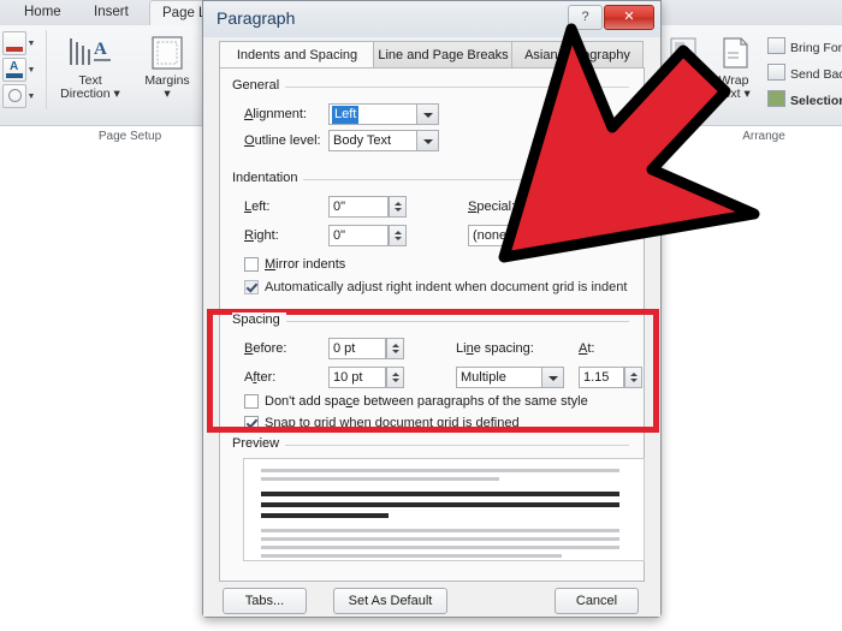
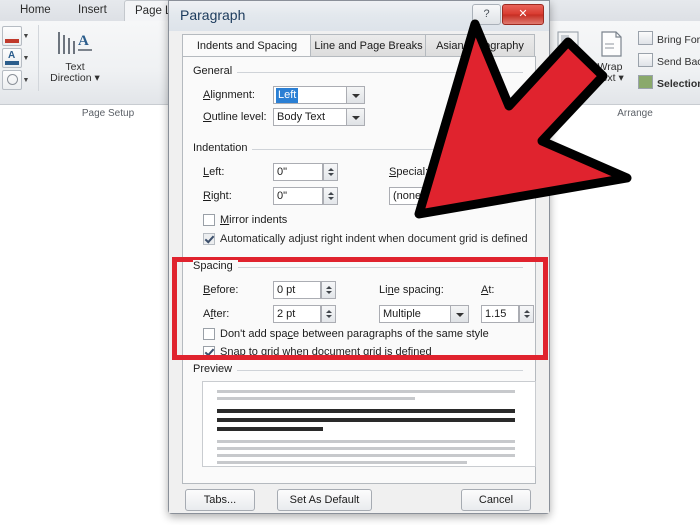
  Home
  Insert
  A
  A
  Text
  Direction ▾
- Margins
- ▾
  Wrap
  Page Setup
  Arrange
  Paragraph
  ?
  ✕
  Indents and Spacing
  Line and Page Breaks
  Asiangraphy
  General
  Alignment:
  Left
  Outline level:
  Body Text
  Indentation
  Left:
  0"
  Right:
  0"
  Special:
  (none
  Mirror indents
- Automatically adjust right indent when document grid is indent
+ Automatically adjust right indent when document grid is defined
  Spacing
  Before:
  0 pt
  After:
- 10 pt
+ 2 pt
  Line spacing:
  Multiple
  At:
  1.15
  Don't add space between paragraphs of the same style
  Snap to grid when document grid is defined
  Preview
  Tabs...
  Set As Default
  Cancel
